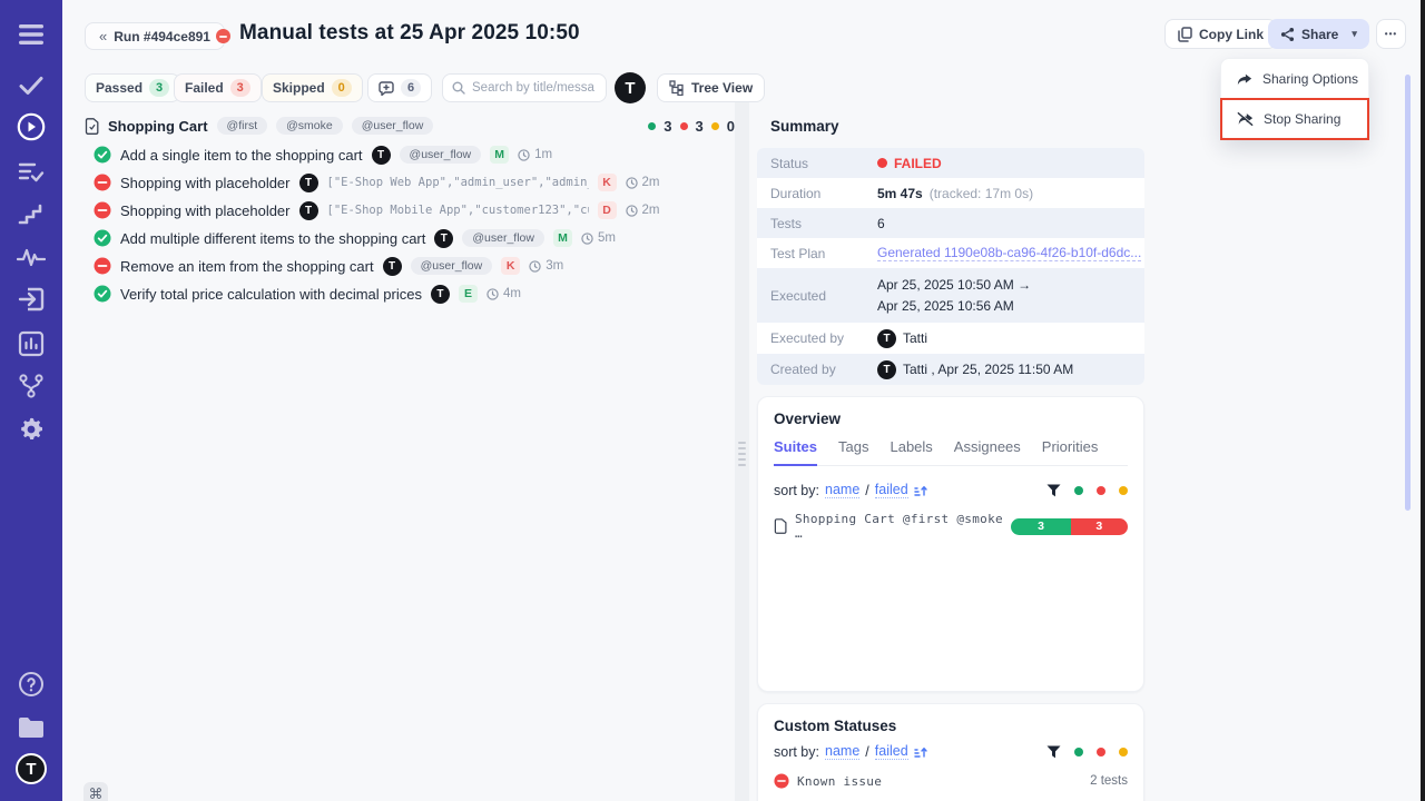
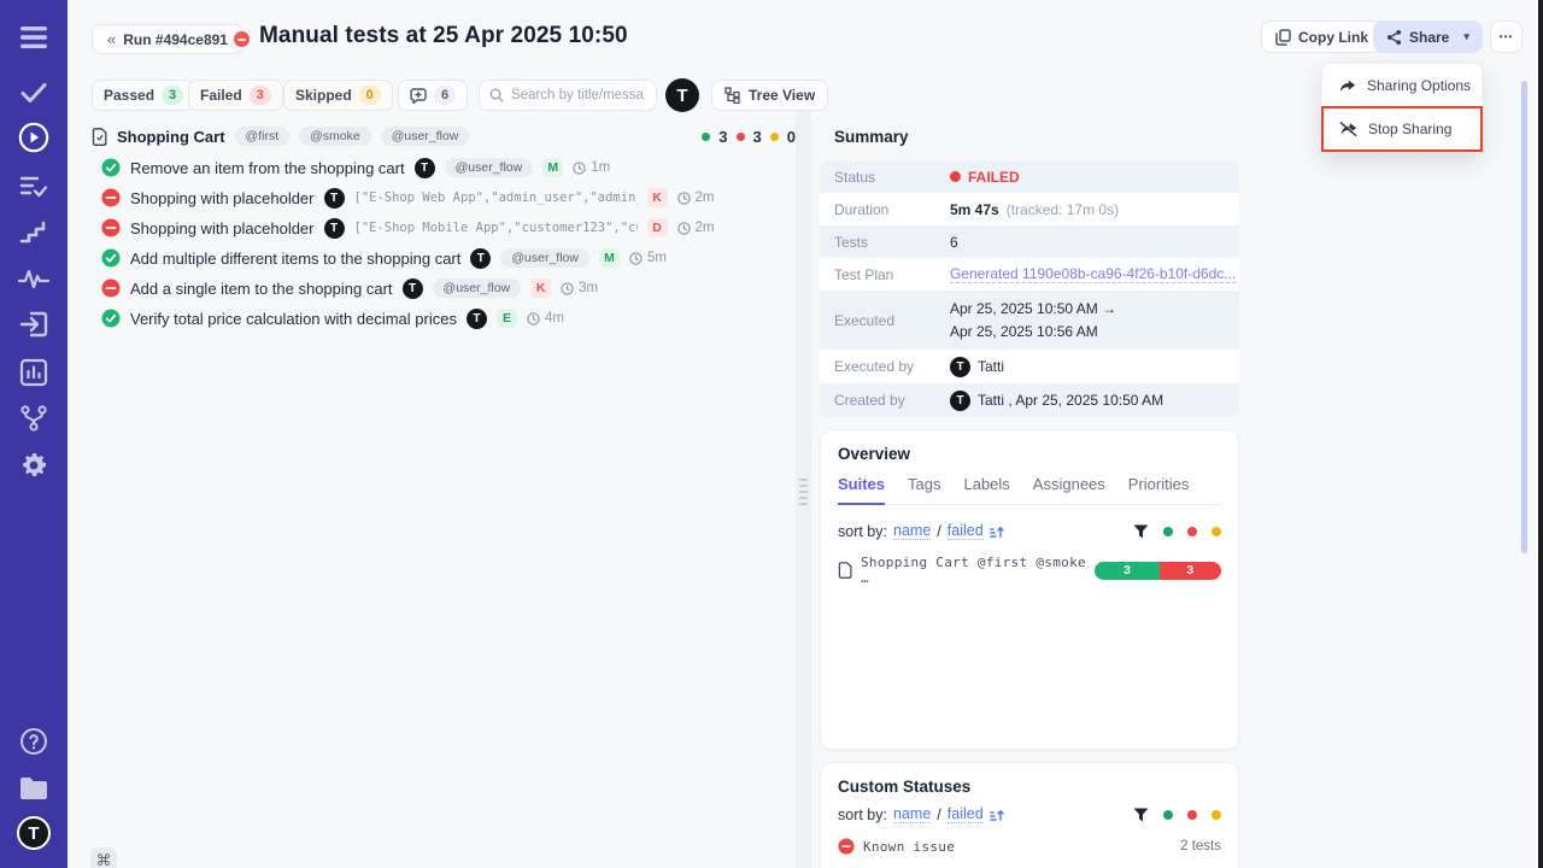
  T
  «
  Run #494ce891
  Manual tests at 25 Apr 2025 10:50
  Copy Link
  Share
  ▾
  •••
  Passed
  3
  Failed
  3
  Skipped
  0
  6
  Search by title/messa
  T
  Tree View
  Shopping Cart
  @first
  @smoke
  @user_flow
  3
  3
  0
- Add a single item to the shopping cart
+ Remove an item from the shopping cart
  T
  @user_flow
  M
  1m
  Shopping with placeholder
  T
  K
  2m
  Shopping with placeholder
  T
  D
  2m
  Add multiple different items to the shopping cart
  T
  @user_flow
  M
  5m
- Remove an item from the shopping cart
+ Add a single item to the shopping cart
  T
  @user_flow
  K
  3m
  Verify total price calculation with decimal prices
  T
  E
  4m
  ⌘
  Summary
  Status
  FAILED
  Duration
  5m 47s
  (tracked: 17m 0s)
  Tests
  6
  Test Plan
  Generated 1190e08b-ca96-4f26-b10f-d6dc...
  Executed
  Apr 25, 2025 10:50 AM →
  Apr 25, 2025 10:56 AM
  Executed by
  T
  Tatti
  Created by
  T
- Tatti , Apr 25, 2025 11:50 AM
+ Tatti , Apr 25, 2025 10:50 AM
  Overview
  Suites
  Tags
  Labels
  Assignees
  Priorities
  sort by:
  name
  /
  failed
  Shopping Cart @first @smoke …
  3
  3
  Custom Statuses
  sort by:
  name
  /
  failed
  Known issue
  2 tests
  Sharing Options
  Stop Sharing
